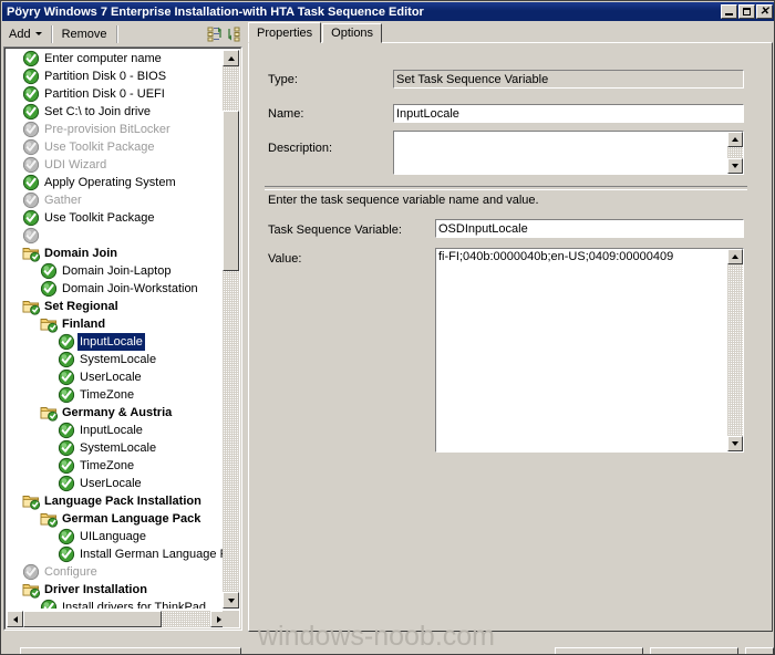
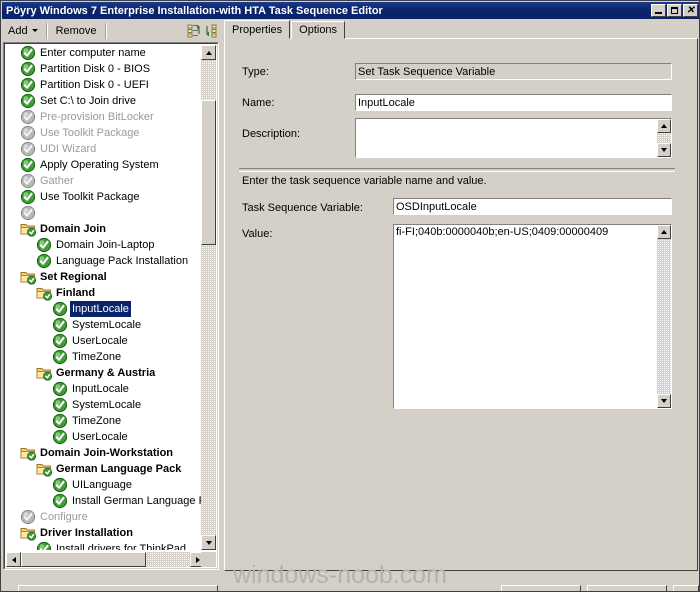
  Pöyry Windows 7 Enterprise Installation-with HTA Task Sequence Editor
  ✕
  Add
  Remove
  Enter computer name
  Partition Disk 0 - BIOS
  Partition Disk 0 - UEFI
  Set C:\ to Join drive
  Pre-provision BitLocker
  Use Toolkit Package
  UDI Wizard
  Apply Operating System
  Gather
  Use Toolkit Package
  Domain Join
  Domain Join-Laptop
- Domain Join-Workstation
+ Language Pack Installation
  Set Regional
  Finland
  InputLocale
  SystemLocale
  UserLocale
  TimeZone
  Germany & Austria
  InputLocale
  SystemLocale
  TimeZone
  UserLocale
- Language Pack Installation
+ Domain Join-Workstation
  German Language Pack
  UILanguage
  Install German Language
  Configure
  Driver Installation
  Install drivers for ThinkPad
  Properties
  Options
  Type:
  Set Task Sequence Variable
  Name:
  InputLocale
  Description:
  Enter the task sequence variable name and value.
  Task Sequence Variable:
  OSDInputLocale
  Value:
  fi-FI;040b:0000040b;en-US;0409:00000409
  windows-noob.com
